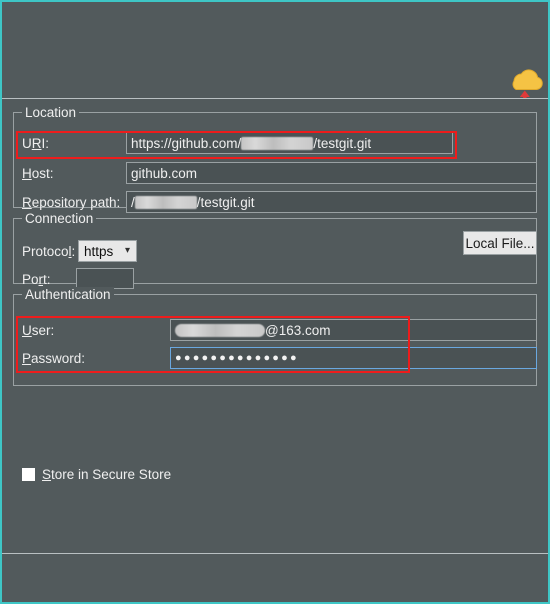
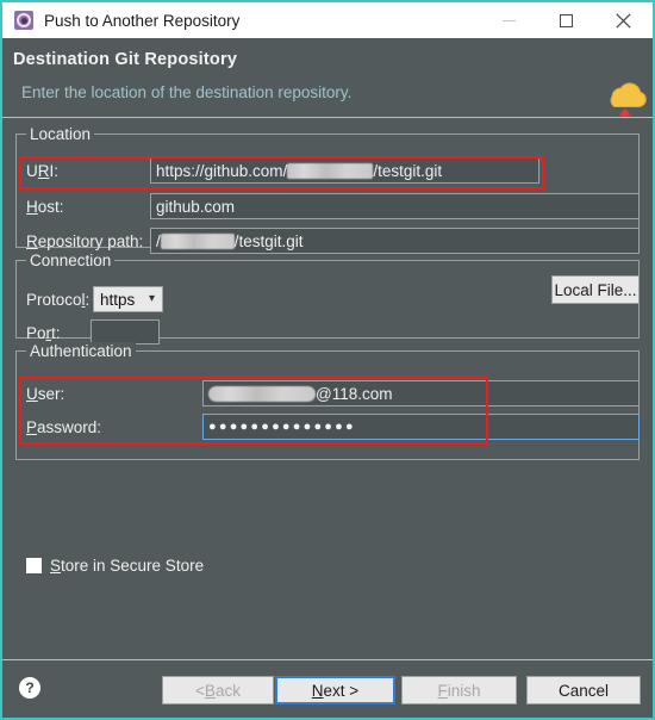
+ Push to Another Repository
+ Destination Git Repository
+ Enter the location of the destination repository.
  Location
  URI:
  https://github.com/
  /testgit.git
  Local File...
  Host:
  github.com
  Repository path:
  /
  /testgit.git
  Connection
  Protocol:
  https
  ▾
  Port:
  Authentication
  User:
- @163.com
+ @118.com
  Password:
  ●●●●●●●●●●●●●●
  Store in Secure Store
+ ?
+ <
+ B
+ ack
+ N
+ ext >
+ F
+ inish
+ Cancel
